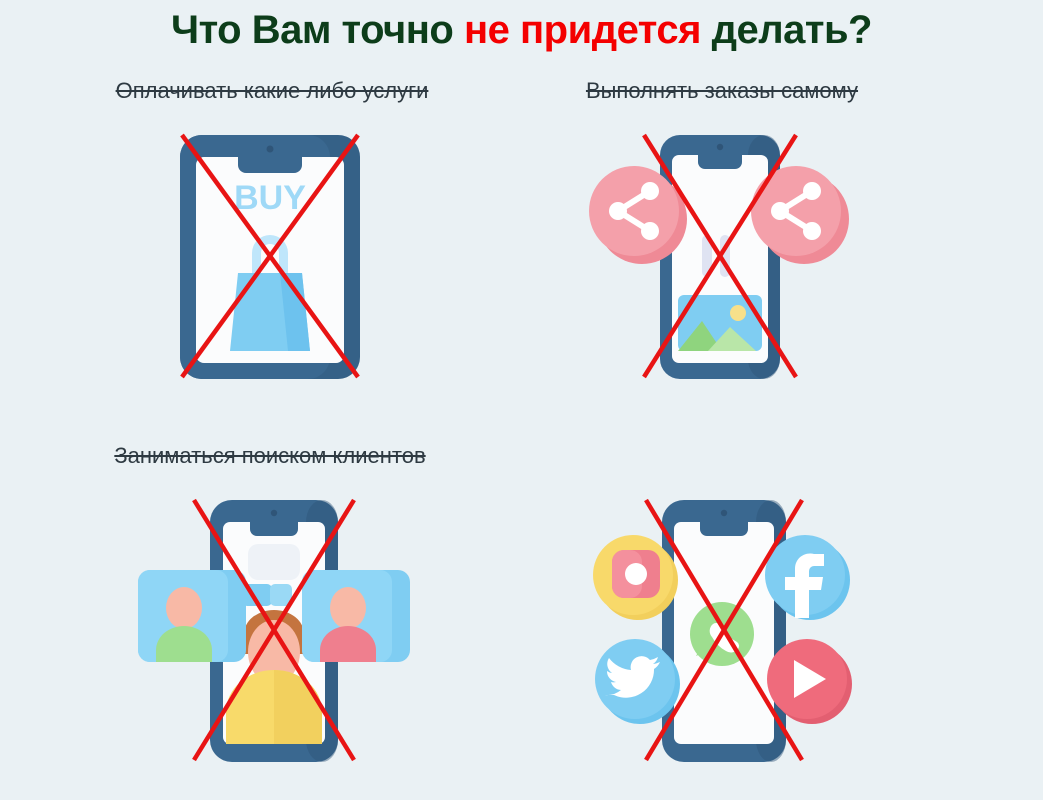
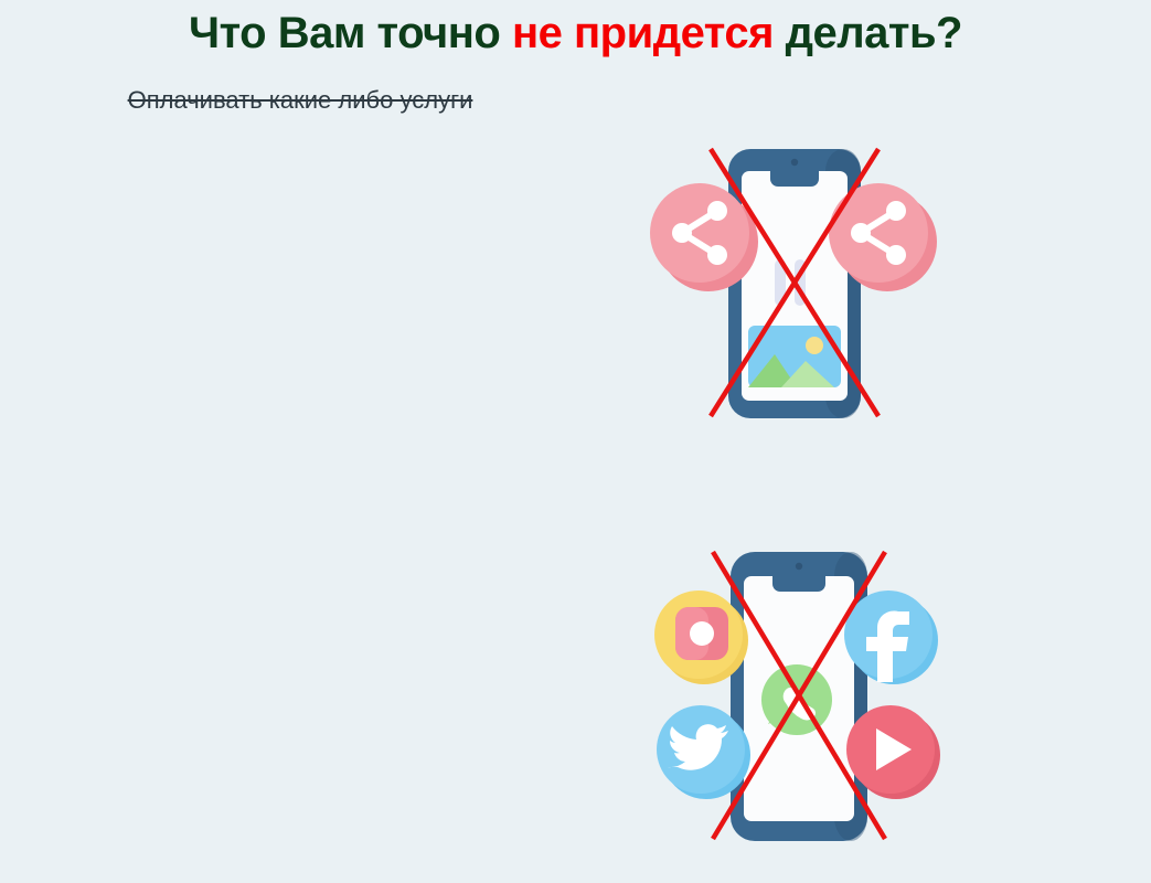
  Что Вам точно не придется делать?
  Оплачивать какие либо услуги
- BUY
- Выполнять заказы самому
- Заниматься поиском клиентов
